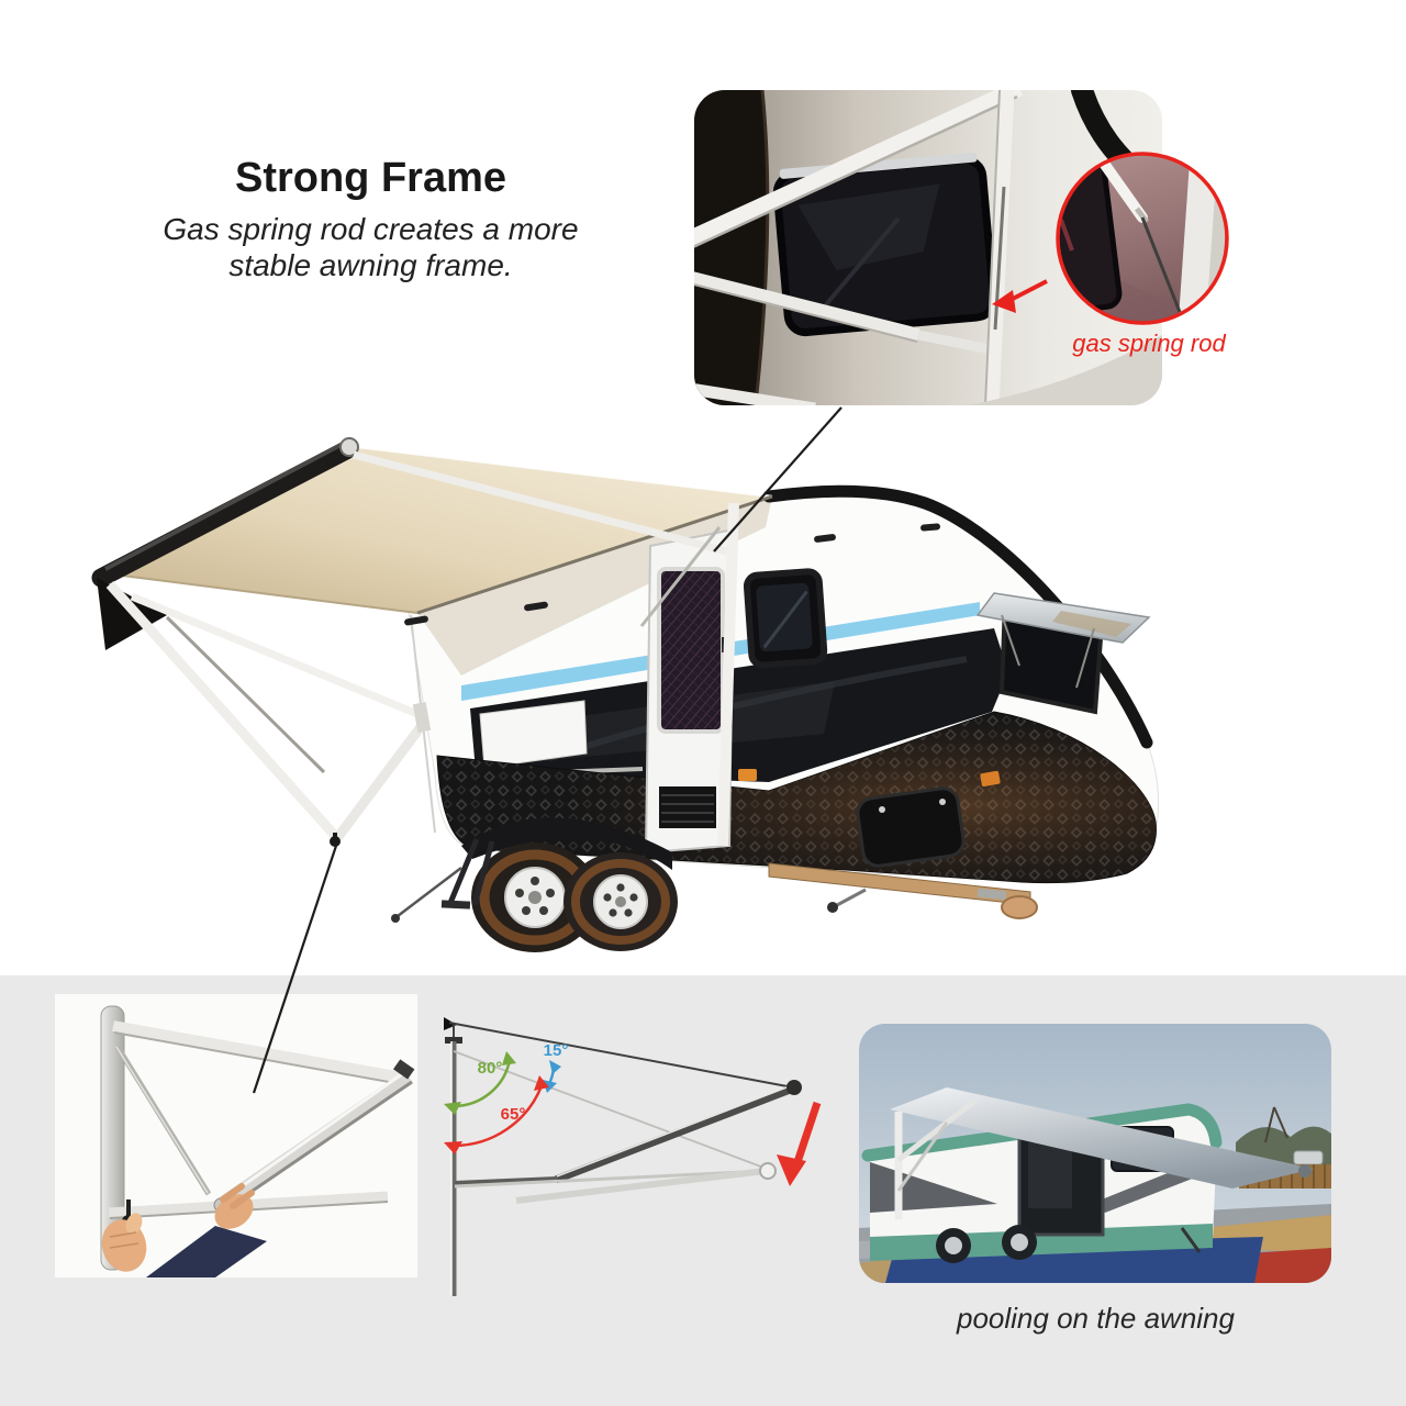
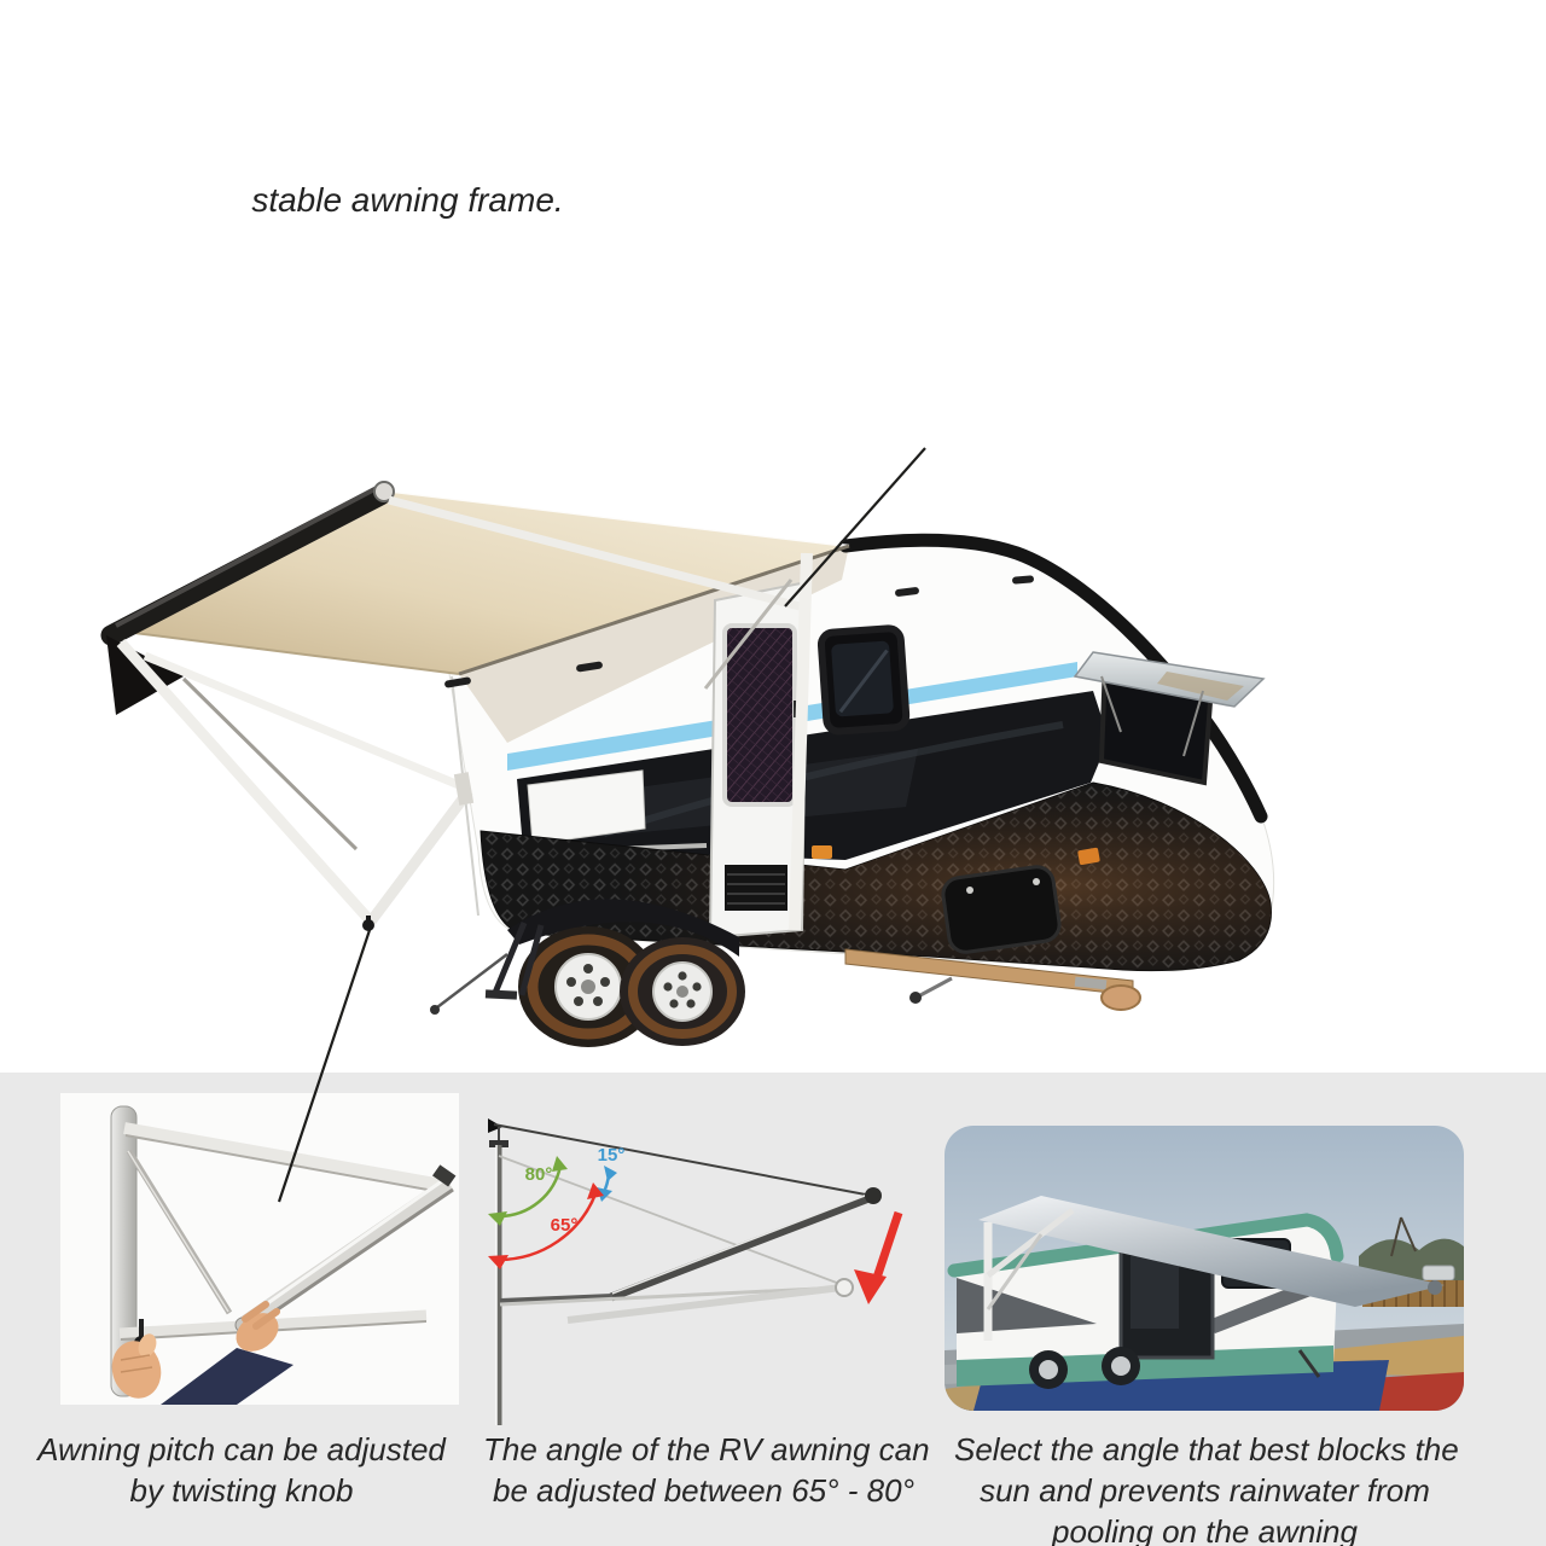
- gas spring rod
  80°
  15°
  65°
- Strong Frame
- Gas spring rod creates a more
  stable awning frame.
+ Awning pitch can be adjusted
+ by twisting knob
+ The angle of the RV awning can
+ be adjusted between 65° - 80°
+ Select the angle that best blocks the
+ sun and prevents rainwater from
  pooling on the awning
